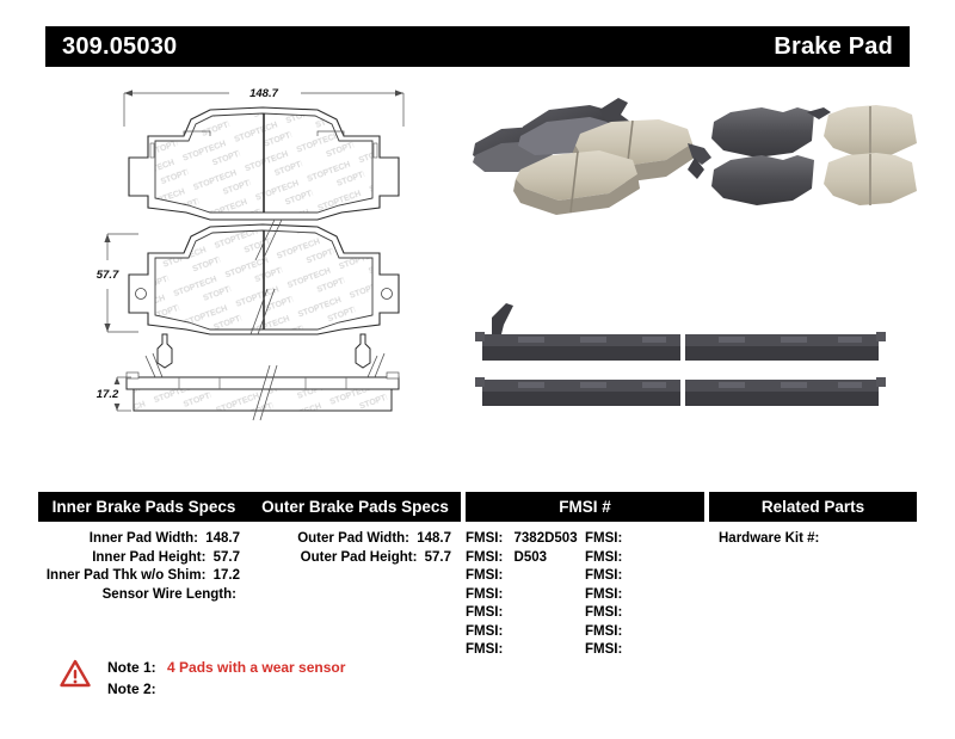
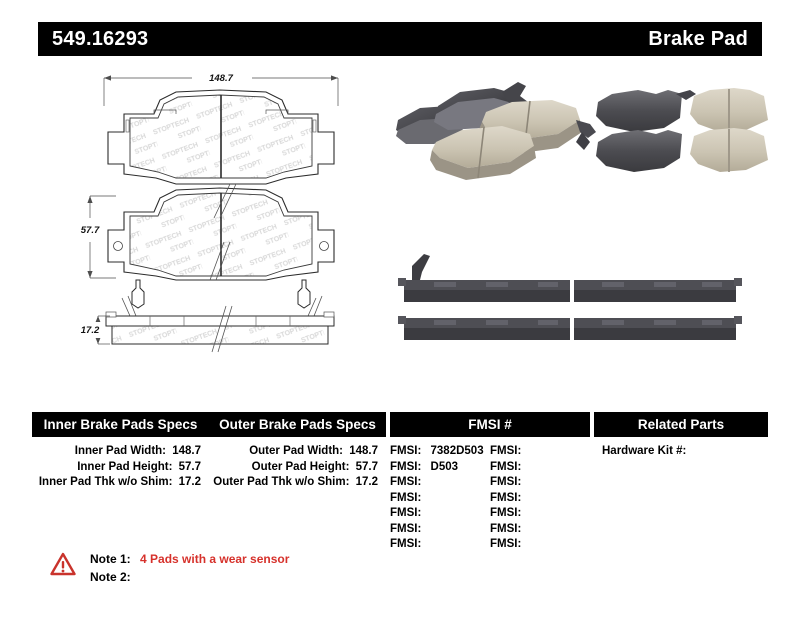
- 309.05030
+ 549.16293
  Brake Pad
  148.7
  57.7
  17.2
  Inner Brake Pads Specs
  Outer Brake Pads Specs
  FMSI #
  Related Parts
  Inner Pad Width: 148.7
  Inner Pad Height: 57.7
  Inner Pad Thk w/o Shim: 17.2
- Sensor Wire Length:
  Outer Pad Width: 148.7
  Outer Pad Height: 57.7
+ Outer Pad Thk w/o Shim: 17.2
  FMSI: 7382D503
  FMSI: D503
  FMSI:
  FMSI:
  FMSI:
  FMSI:
  FMSI:
  FMSI:
  FMSI:
  FMSI:
  FMSI:
  FMSI:
  FMSI:
  FMSI:
  Hardware Kit #:
  Note 1: 4 Pads with a wear sensor
  Note 2:
